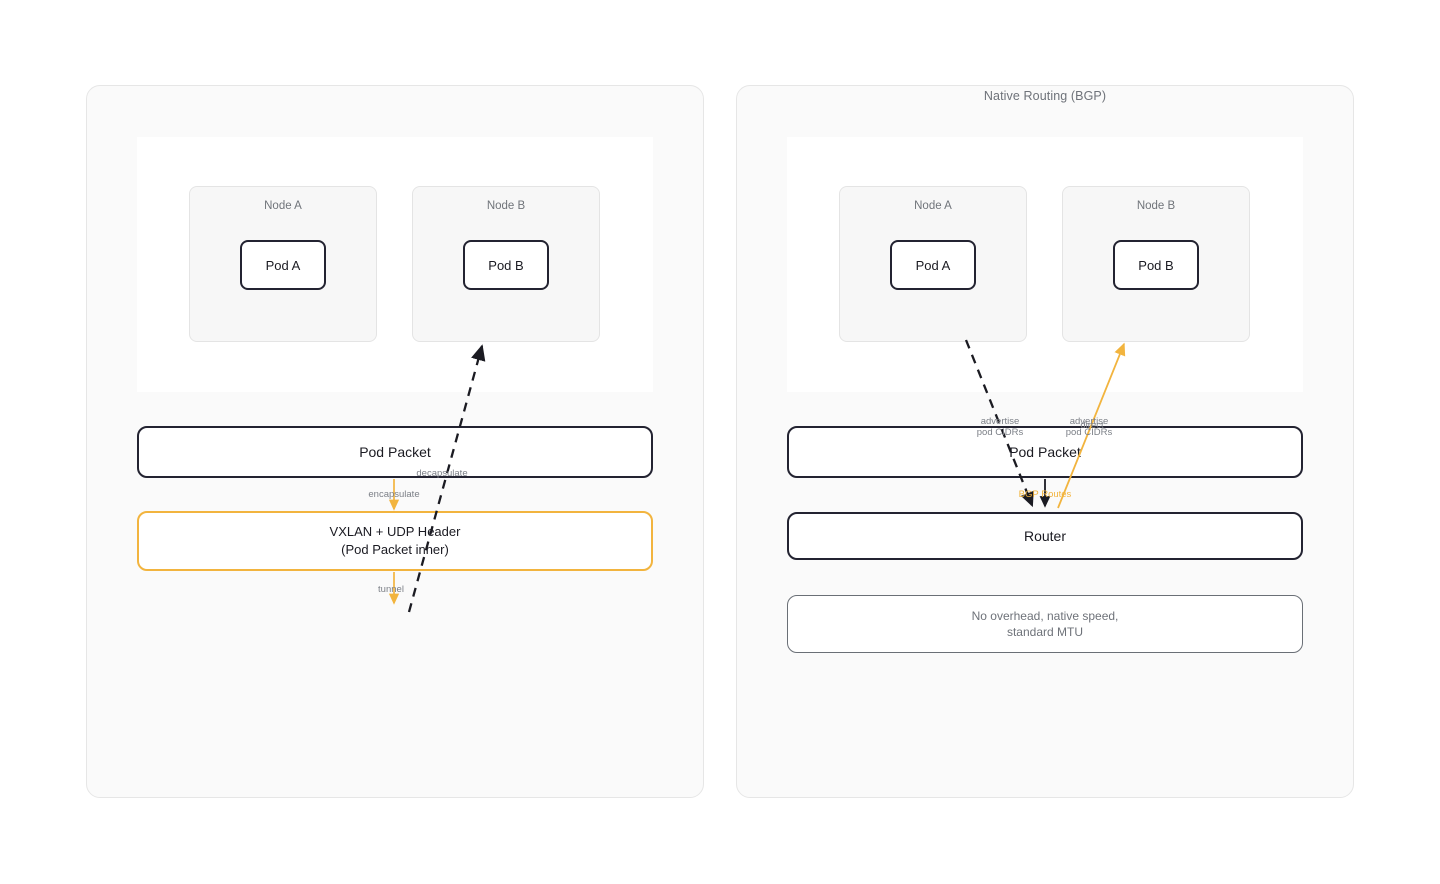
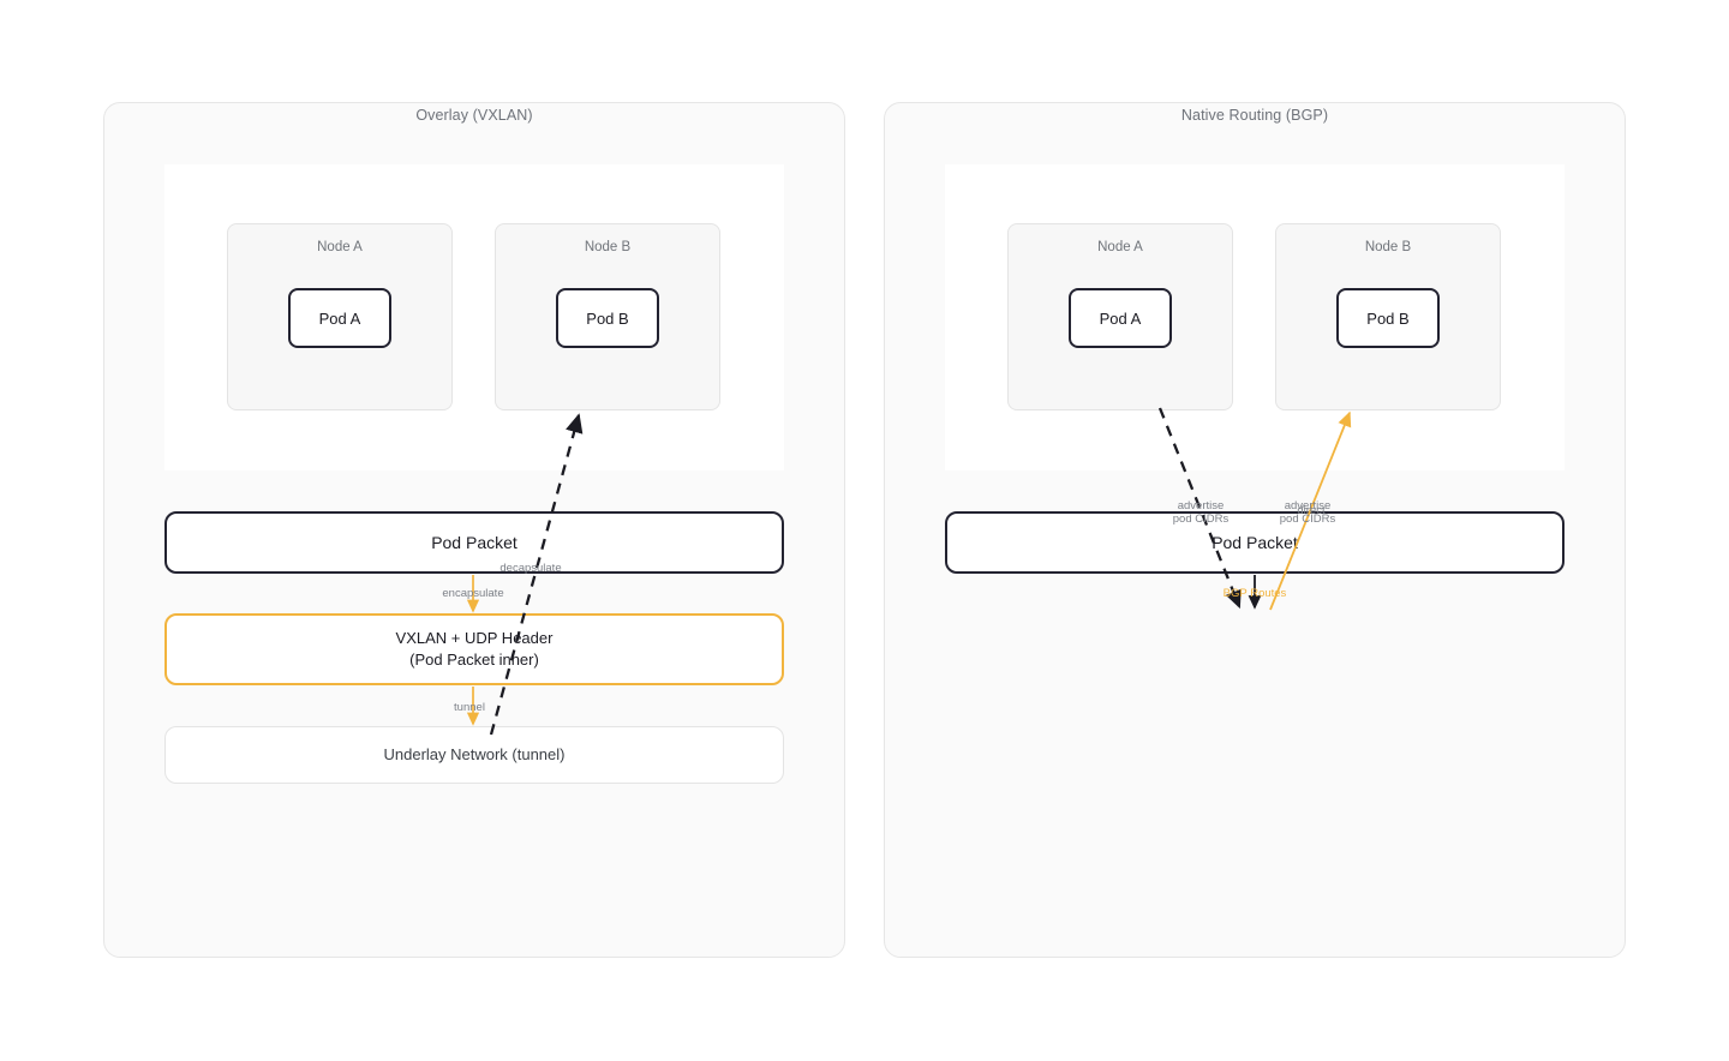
+ Overlay (VXLAN)
  Node A
  Pod A
  Node B
  Pod B
  Pod Packet
  VXLAN + UDP Hader
  (Pod Packet inner)
+ Underlay Network (tunnel)
  Native Routing (BGP)
  Node A
  Pod A
  Node B
  Pod B
  Pod Packet
- Router
- No overhead, native speed,
- standard MTU
  encapsulate
  decapsulate
  tunnel
  advertise
  pod CIDRs
  advertise
  direct
  pod CIDRs
  BGP Routes
